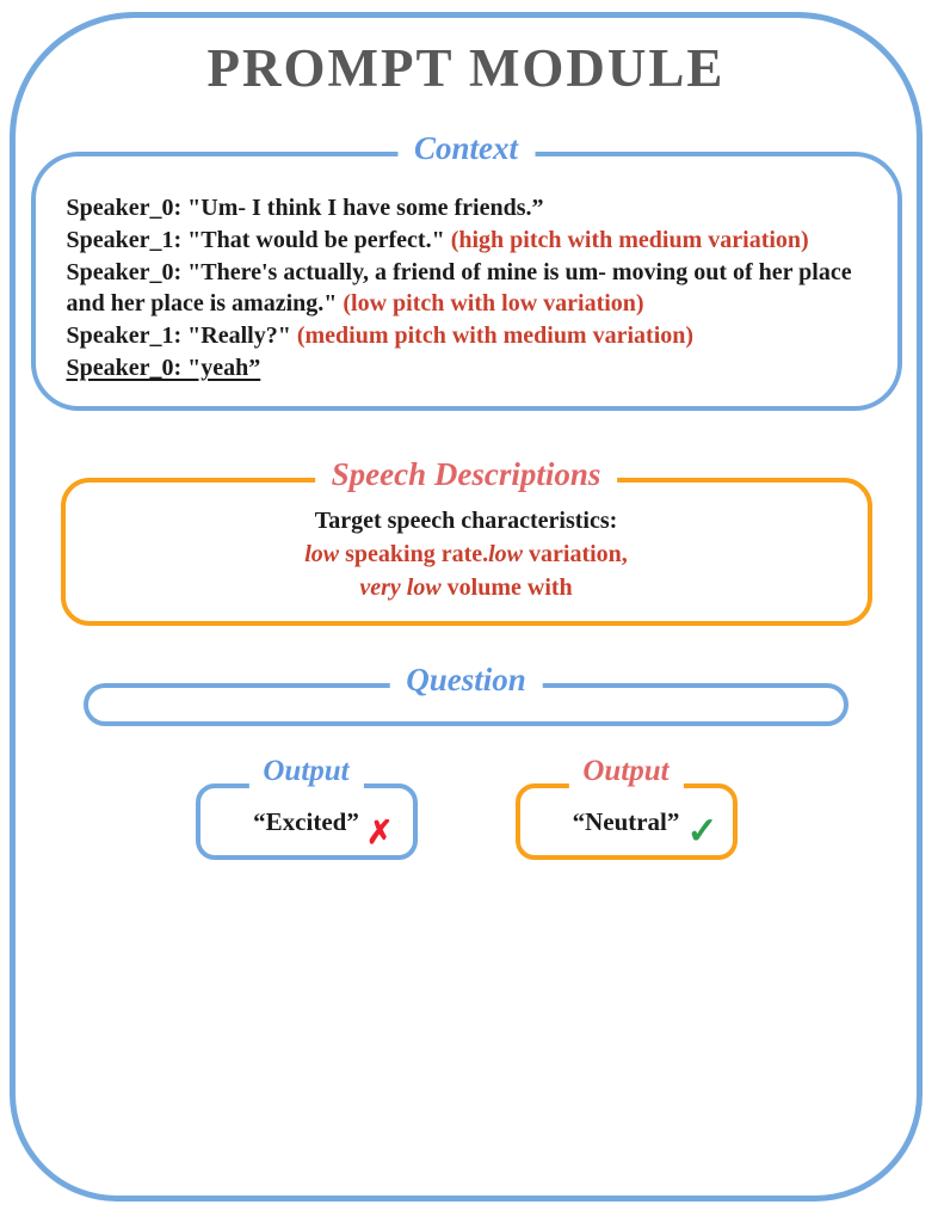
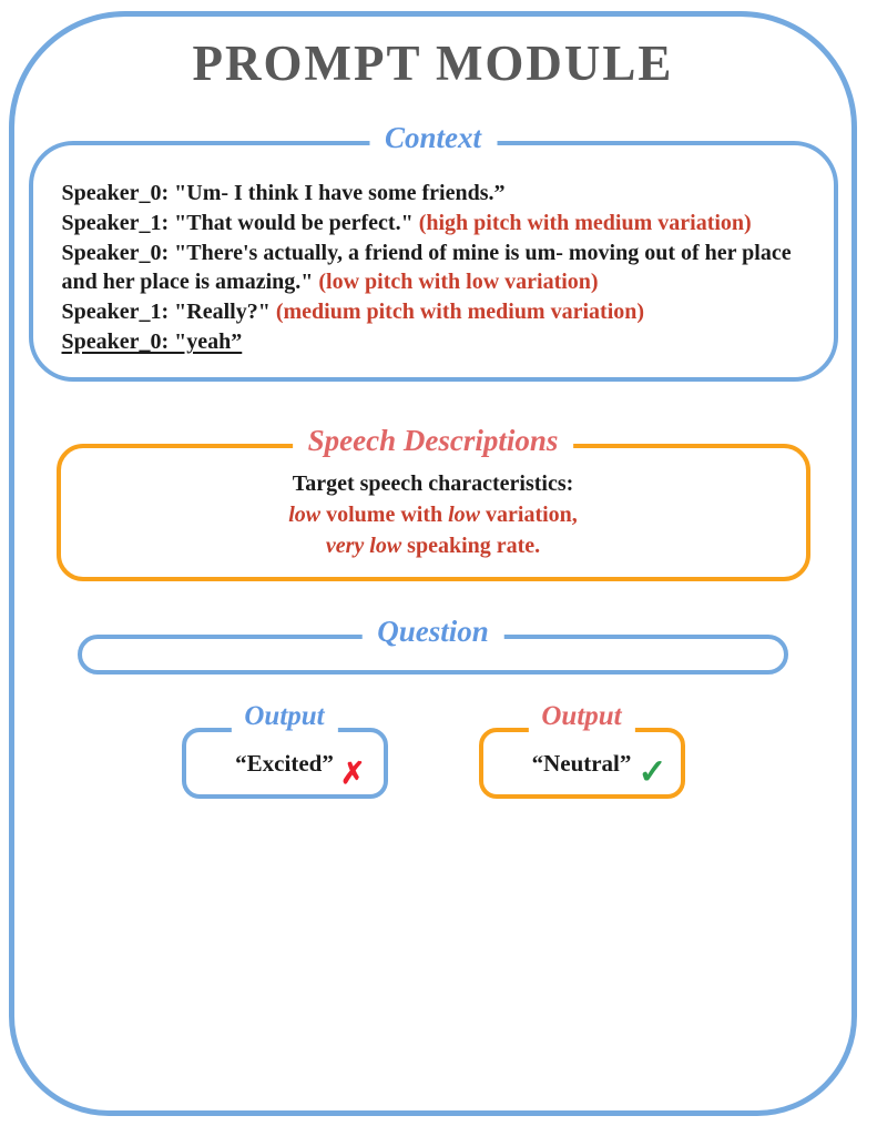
  PROMPT MODULE
  Context
  Speaker_0: "Um- I think I have some friends.”
  Speaker_1: "That would be perfect." (high pitch with medium variation)
  Speaker_0: "There's actually, a friend of mine is um- moving out of her place and her place is amazing." (low pitch with low variation)
  Speaker_1: "Really?" (medium pitch with medium variation)
  Speaker_0: "yeah”
  Speech Descriptions
  Target speech characteristics:
- low speaking rate.low variation,
+ low volume with low variation,
- very low volume with
+ very low speaking rate.
  Question
  Output
  “Excited”
  ✗
  Output
  “Neutral”
  ✓
